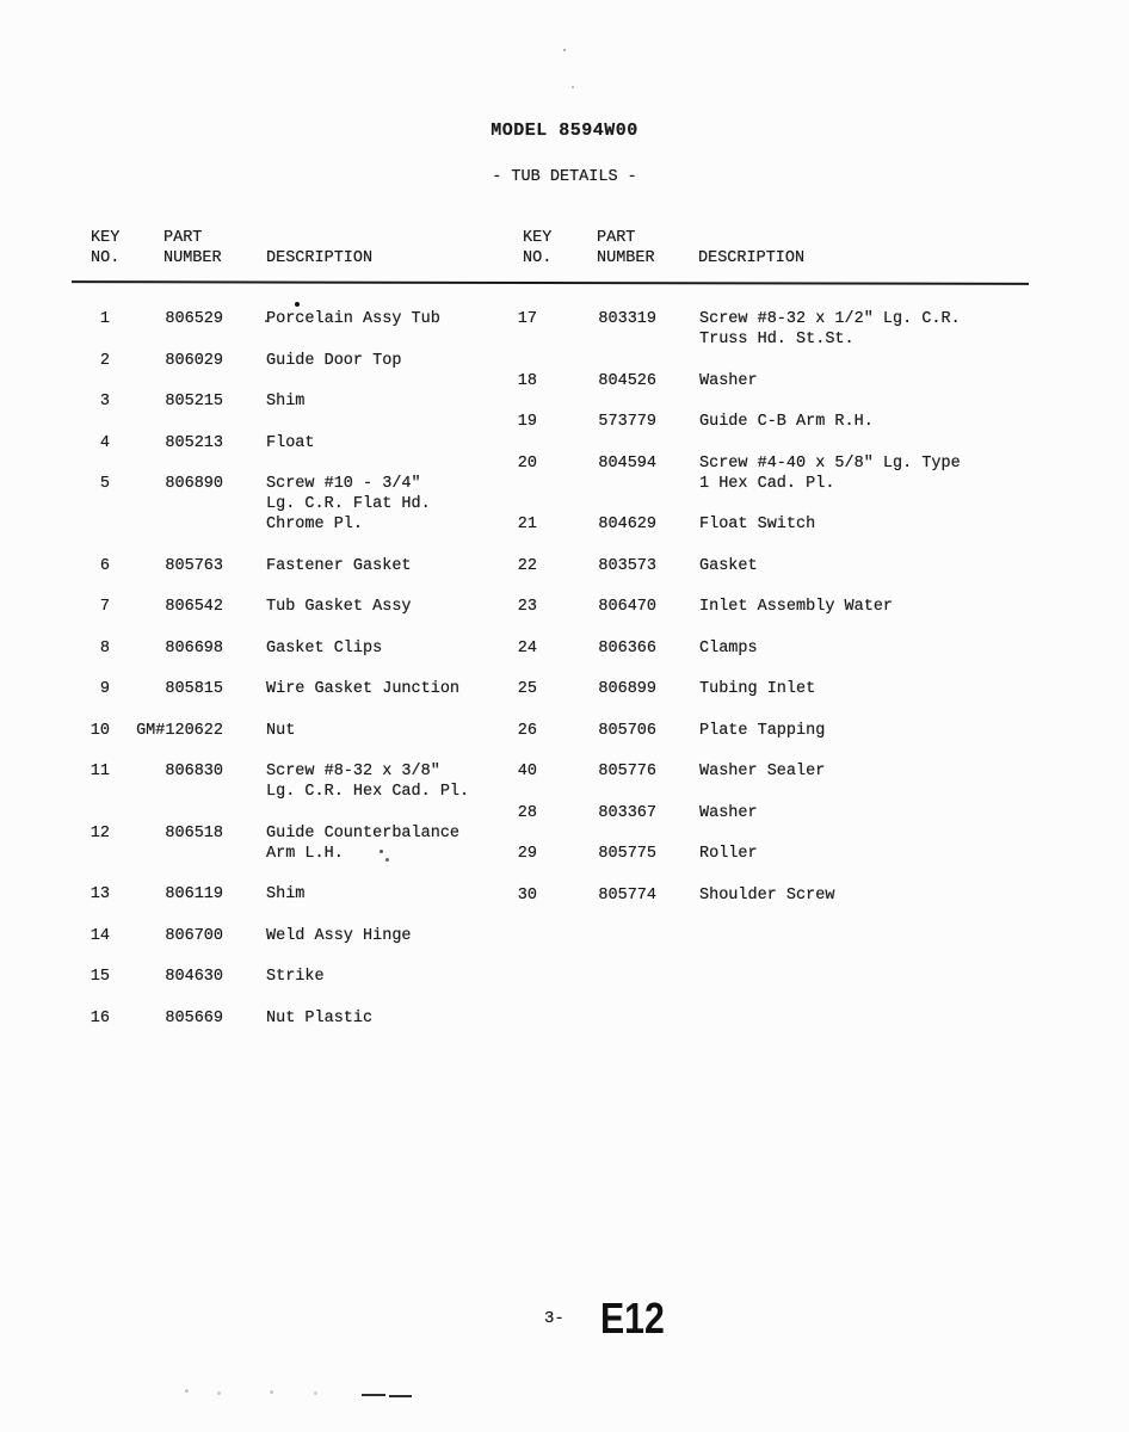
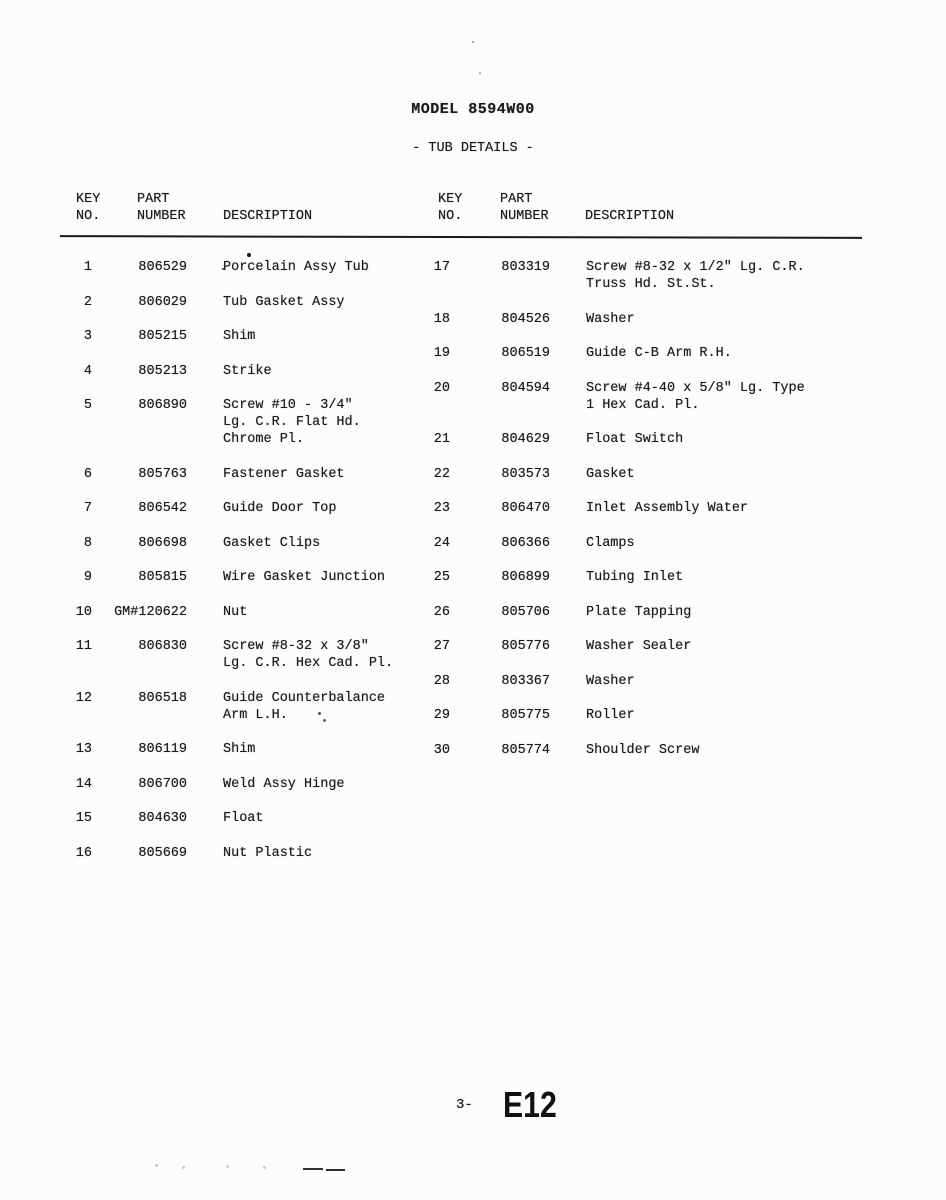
  MODEL 8594W00
  - TUB DETAILS -
  KEY
  NO.
  PART
  NUMBER
  DESCRIPTION
  KEY
  NO.
  PART
  NUMBER
  DESCRIPTION
  1
  806529
  Porcelain Assy Tub
  2
  806029
- Guide Door Top
+ Tub Gasket Assy
  3
  805215
  Shim
  4
  805213
- Float
+ Strike
  5
  806890
  Screw #10 - 3/4"
  Lg. C.R. Flat Hd.
  Chrome Pl.
  6
  805763
  Fastener Gasket
  7
  806542
- Tub Gasket Assy
+ Guide Door Top
  8
  806698
  Gasket Clips
  9
  805815
  Wire Gasket Junction
  10
  GM#120622
  Nut
  11
  806830
  Screw #8-32 x 3/8"
  Lg. C.R. Hex Cad. Pl.
  12
  806518
  Guide Counterbalance
  Arm L.H.
  13
  806119
  Shim
  14
  806700
  Weld Assy Hinge
  15
  804630
- Strike
+ Float
  16
  805669
  Nut Plastic
  17
  803319
  Screw #8-32 x 1/2" Lg. C.R.
  Truss Hd. St.St.
  18
  804526
  Washer
  19
- 573779
+ 806519
  Guide C-B Arm R.H.
  20
  804594
  Screw #4-40 x 5/8" Lg. Type
  1 Hex Cad. Pl.
  21
  804629
  Float Switch
  22
  803573
  Gasket
  23
  806470
  Inlet Assembly Water
  24
  806366
  Clamps
  25
  806899
  Tubing Inlet
  26
  805706
  Plate Tapping
- 40
+ 27
  805776
  Washer Sealer
  28
  803367
  Washer
  29
  805775
  Roller
  30
  805774
  Shoulder Screw
  3-
  E12
